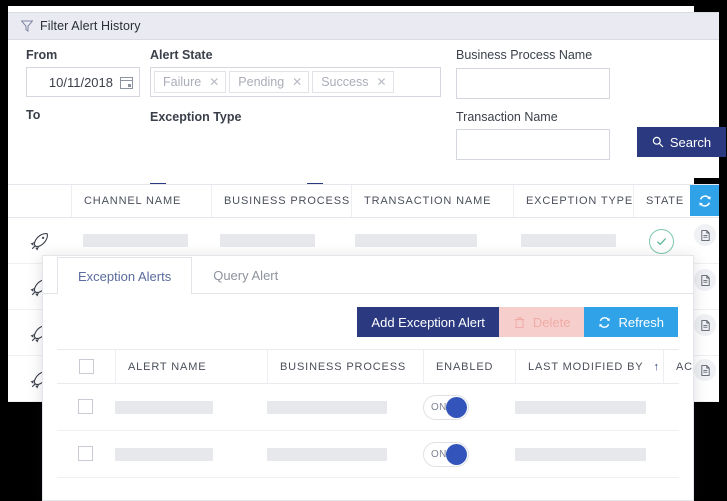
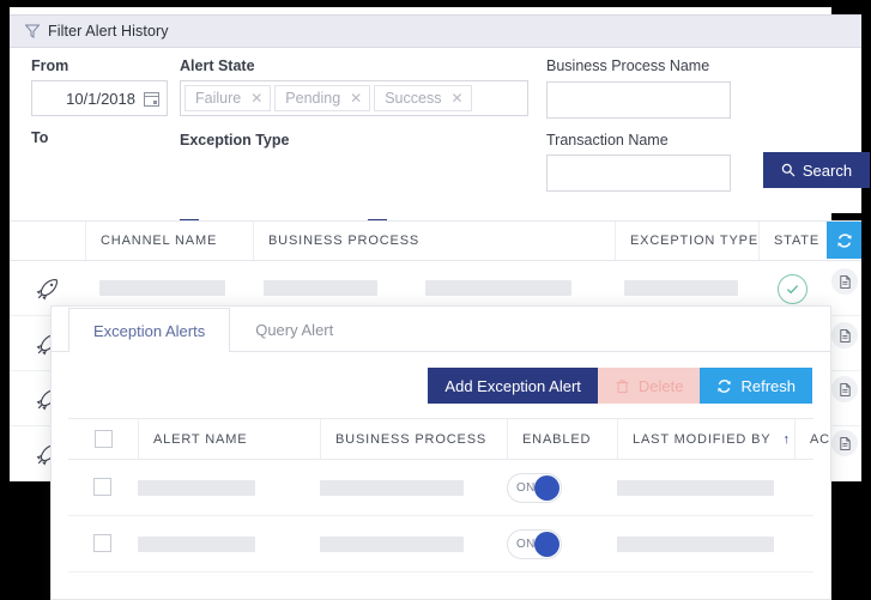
  Filter Alert History
  From
- 10/11/2018
+ 10/1/2018
  To
  Alert State
  Failure
  ✕
  Pending
  ✕
  Success
  ✕
  Exception Type
  Business Process Name
  Transaction Name
  Search
  CHANNEL NAME
  BUSINESS PROCESS
- TRANSACTION NAME
  EXCEPTION TYPE
  STATE
  Exception Alerts
  Query Alert
  Add Exception Alert
  Delete
  Refresh
  ALERT NAME
  BUSINESS PROCESS
  ENABLED
  LAST MODIFIED BY
  ↑
  ON
  ON
